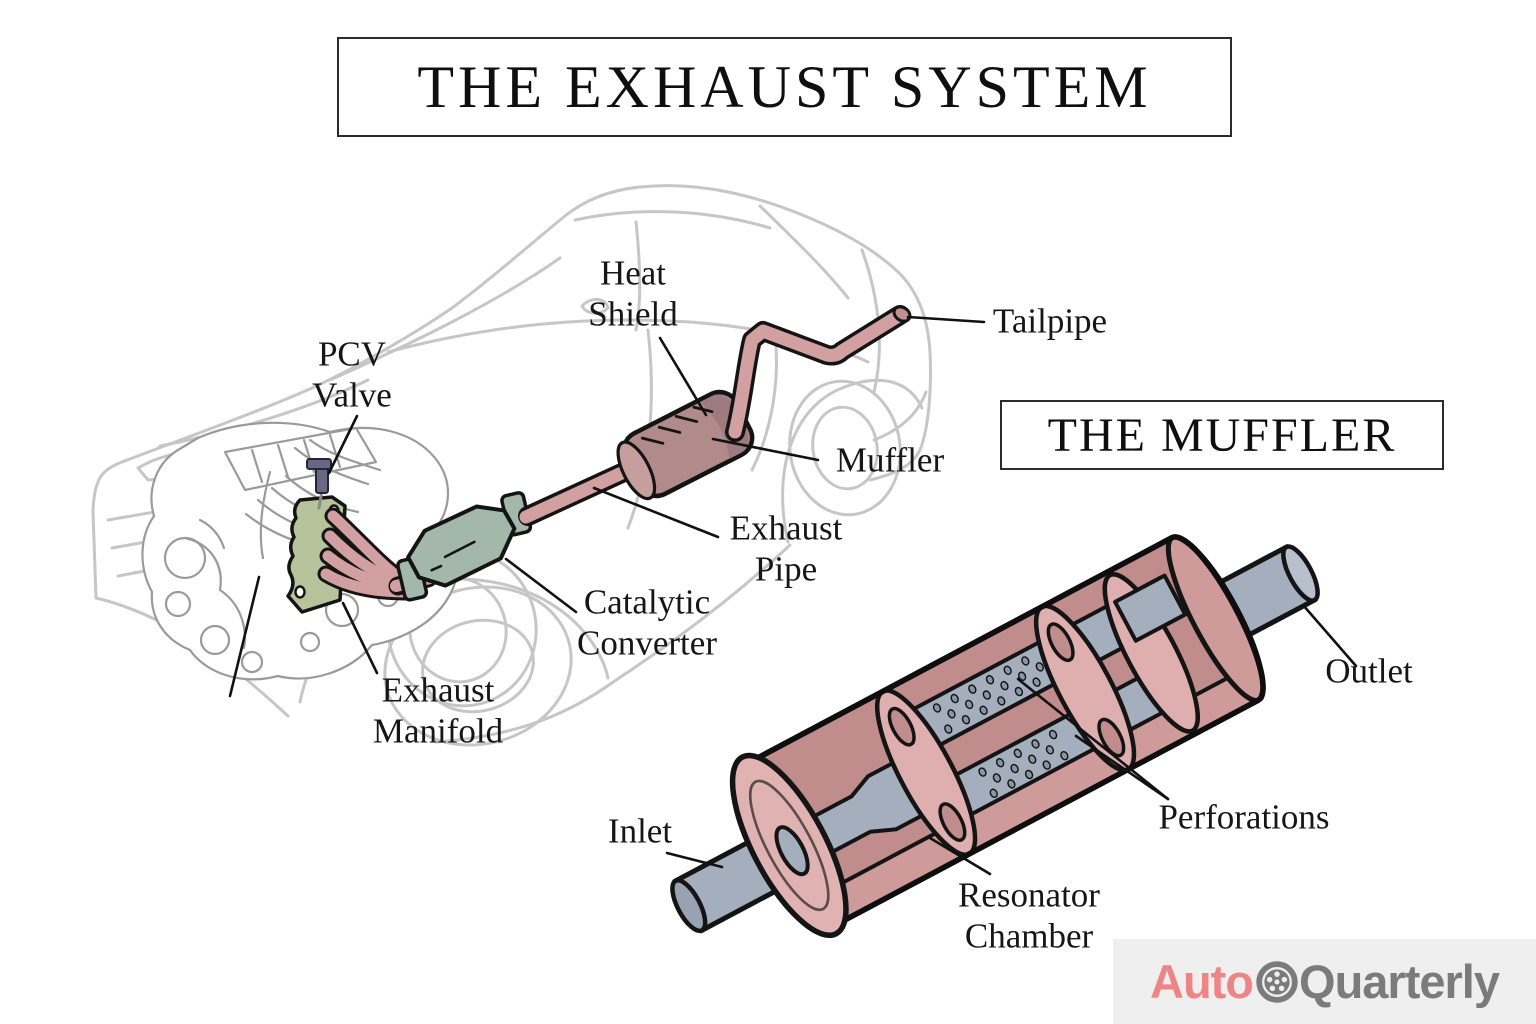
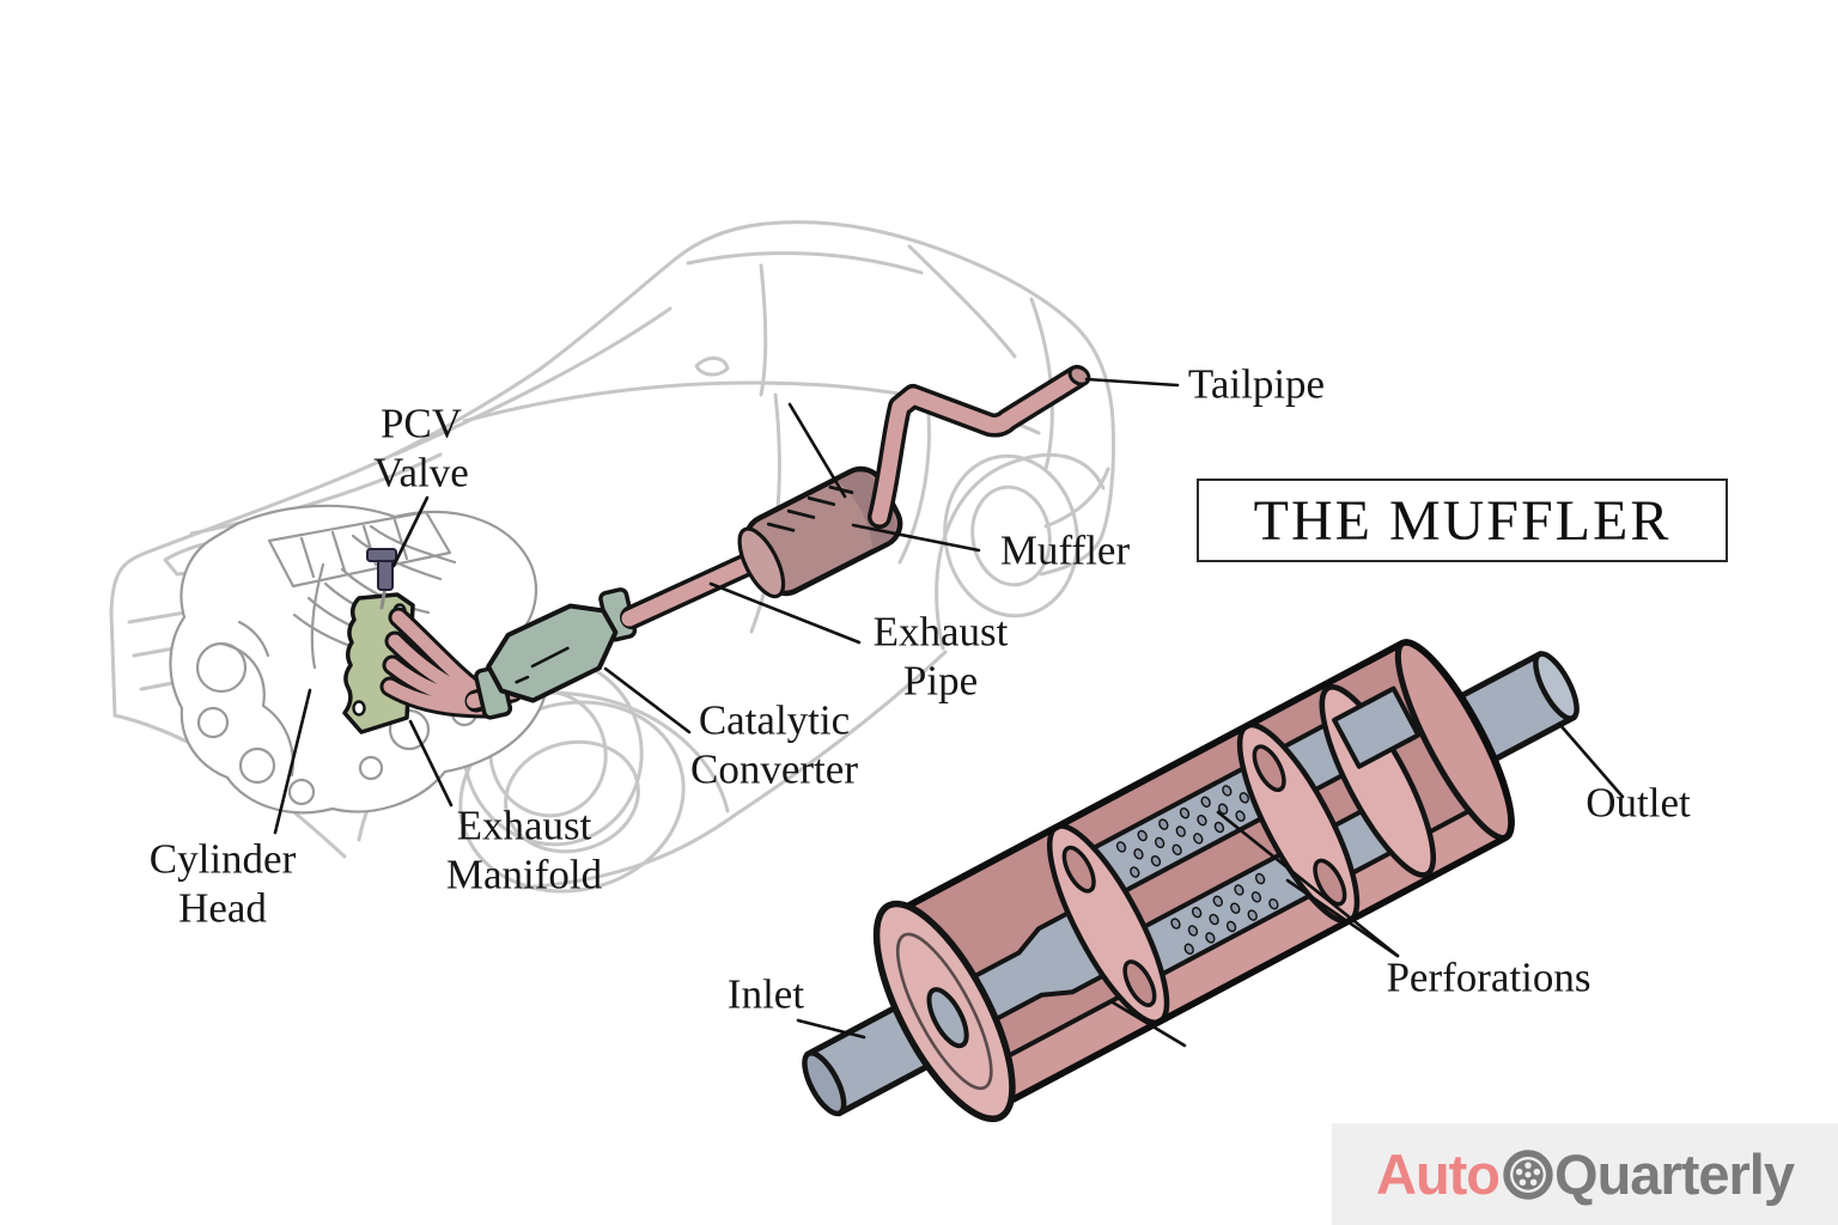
- THE EXHAUST SYSTEM
  THE MUFFLER
- Heat
- Shield
  Tailpipe
  PCV
  Valve
  Muffler
  Exhaust
  Pipe
  Catalytic
  Converter
  Exhaust
  Manifold
+ Cylinder
+ Head
  Inlet
  Outlet
  Perforations
- Resonator
- Chamber
  Auto
  Quarterly
